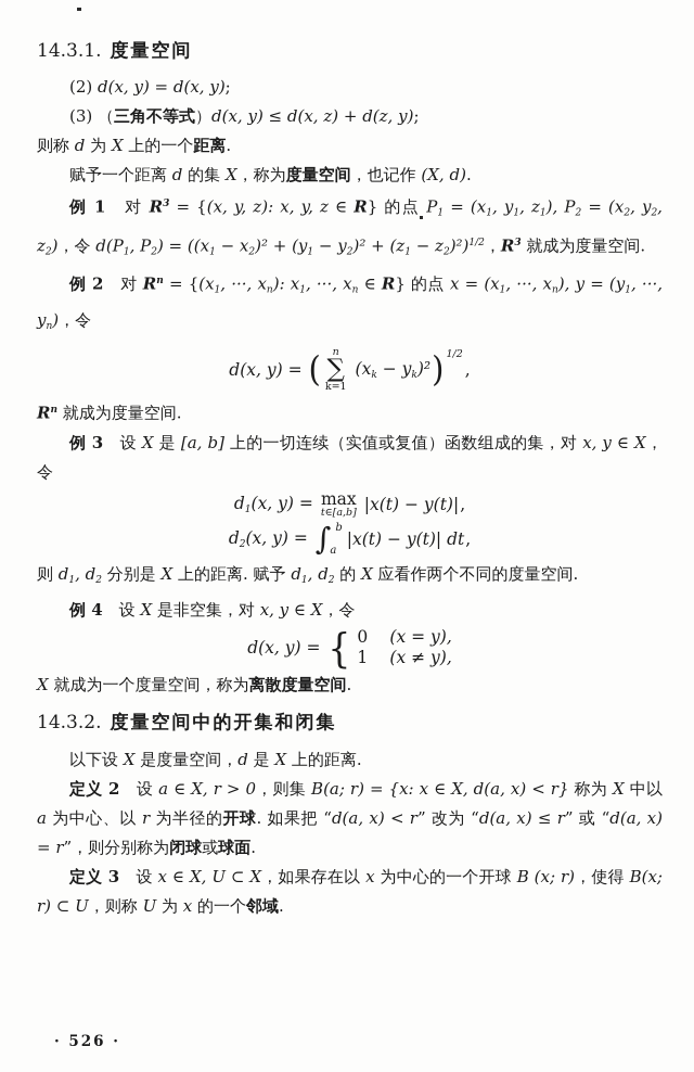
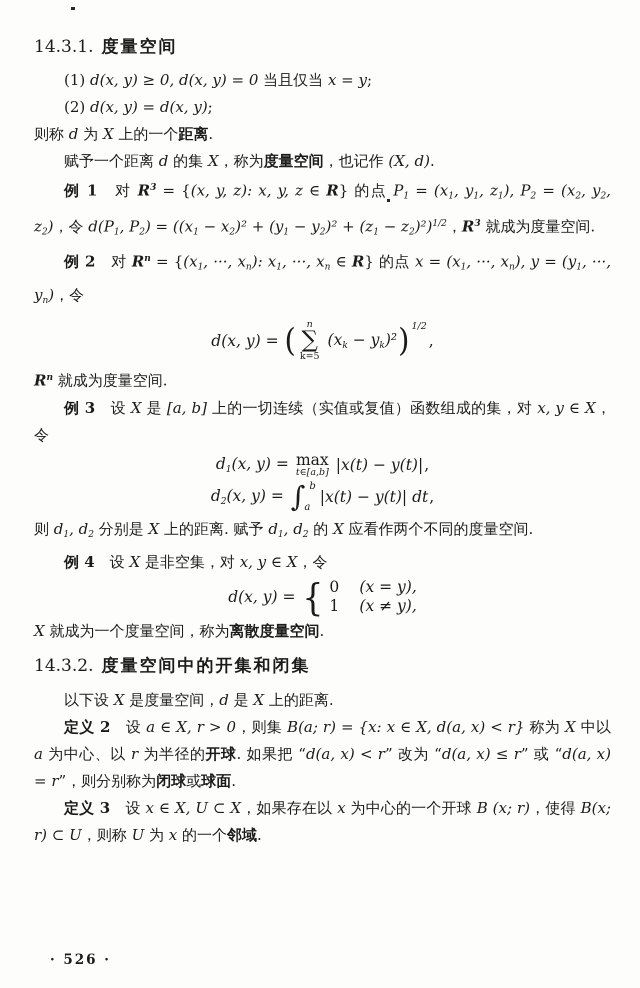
  14.3.1. 度量空间
+ (1) d(x, y) ≥ 0, d(x, y) = 0 当且仅当 x = y;
  (2) d(x, y) = d(x, y);
- (3) （三角不等式）d(x, y) ≤ d(x, z) + d(z, y);
  则称 d 为 X 上的一个距离.
  赋予一个距离 d 的集 X，称为度量空间，也记作 (X, d).
  例 1 对 R3 = {(x, y, z): x, y, z ∈ R} 的点 P1 = (x1, y1, z1), P2 = (x2, y2, z2)，令 d(P1, P2) = ((x1 − x2)² + (y1 − y2)² + (z1 − z2)²)1/2，R3 就成为度量空间.
  例 2 对 Rn = {(x1, ···, xn): x1, ···, xn ∈ R} 的点 x = (x1, ···, xn), y = (y1, ···, yn)，令
  d(x, y) =
  (
  n
  ∑
- k=1
+ k=5
  (xk − yk)²
  )
  1/2
  ,
  Rn 就成为度量空间.
  例 3 设 X 是 [a, b] 上的一切连续（实值或复值）函数组成的集，对 x, y ∈ X，令
  d1(x, y) =
  max
  t∈[a,b]
  |x(t) − y(t)|
  ,
  d2(x, y) =
  ∫
  b
  a
  |x(t) − y(t)| dt
  ,
  则 d1, d2 分别是 X 上的距离. 赋予 d1, d2 的 X 应看作两个不同的度量空间.
  例 4 设 X 是非空集，对 x, y ∈ X，令
  d(x, y) =
  {
  0
  (x = y),
  1
  (x ≠ y),
  X 就成为一个度量空间，称为离散度量空间.
  14.3.2. 度量空间中的开集和闭集
  以下设 X 是度量空间，d 是 X 上的距离.
  定义 2 设 a ∈ X, r > 0，则集 B(a; r) = {x: x ∈ X, d(a, x) < r} 称为 X 中以 a 为中心、以 r 为半径的开球. 如果把 “d(a, x) < r” 改为 “d(a, x) ≤ r” 或 “d(a, x) = r”，则分别称为闭球或球面.
  定义 3 设 x ∈ X, U ⊂ X，如果存在以 x 为中心的一个开球 B (x; r)，使得 B(x; r) ⊂ U，则称 U 为 x 的一个邻域.
  · 526 ·
